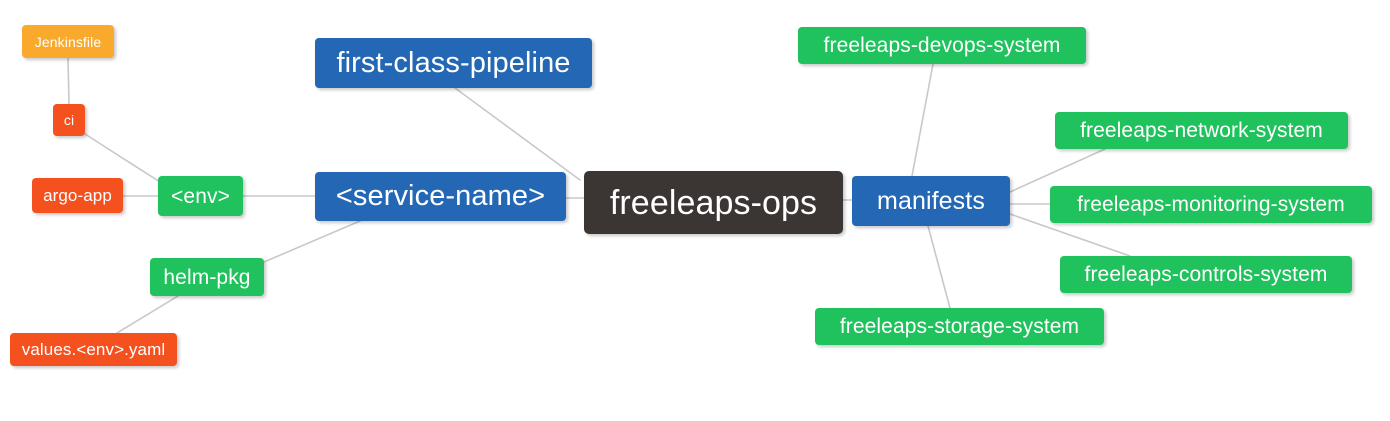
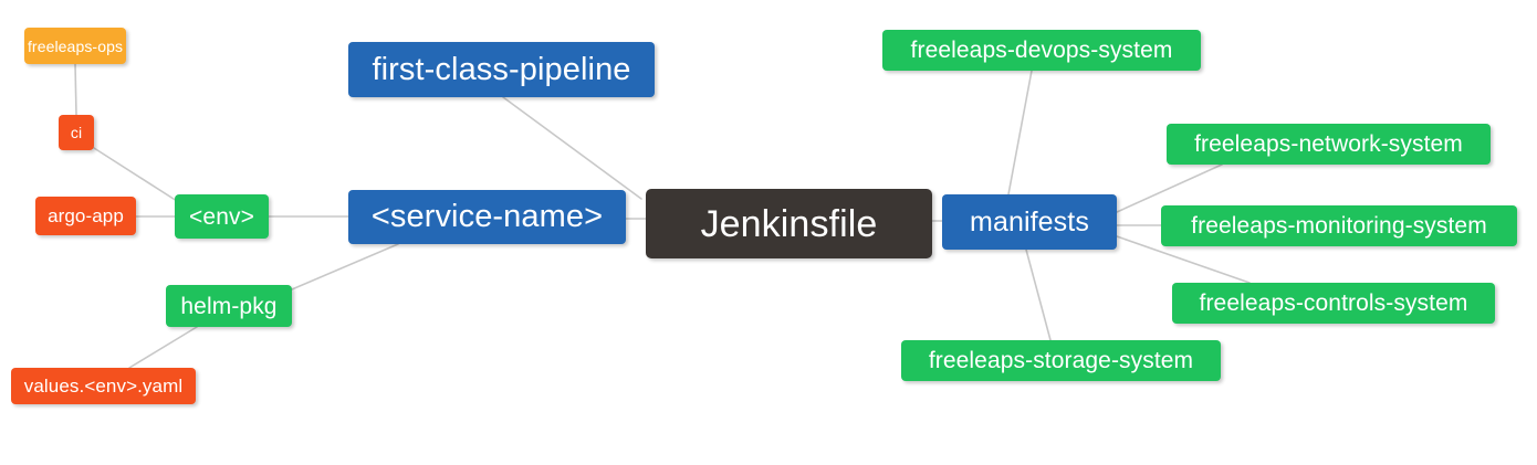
- Jenkinsfile
+ freeleaps-ops
  ci
  argo-app
  <env>
  first-class-pipeline
  <service-name>
  helm-pkg
  values.<env>.yaml
- freeleaps-ops
+ Jenkinsfile
  manifests
  freeleaps-devops-system
  freeleaps-network-system
  freeleaps-monitoring-system
  freeleaps-controls-system
  freeleaps-storage-system
